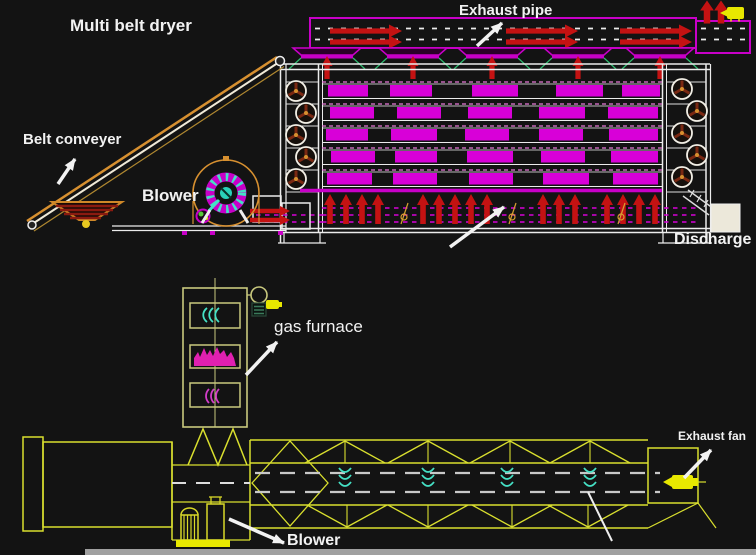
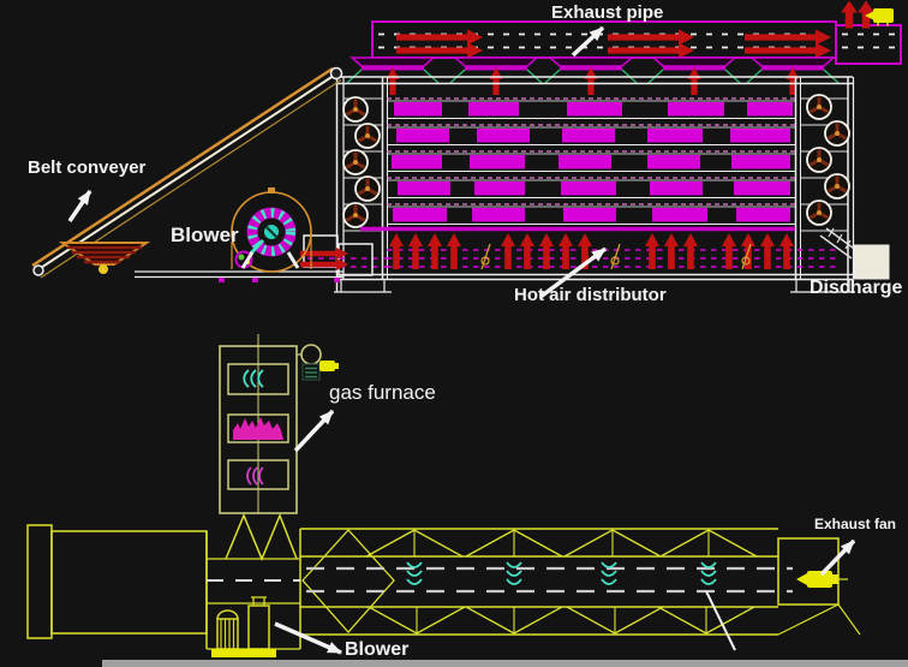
- Multi belt dryer
  Exhaust pipe
  Belt conveyer
  Blower
+ Hot air distributor
  Discharge
  gas furnace
  Exhaust fan
  Blower
